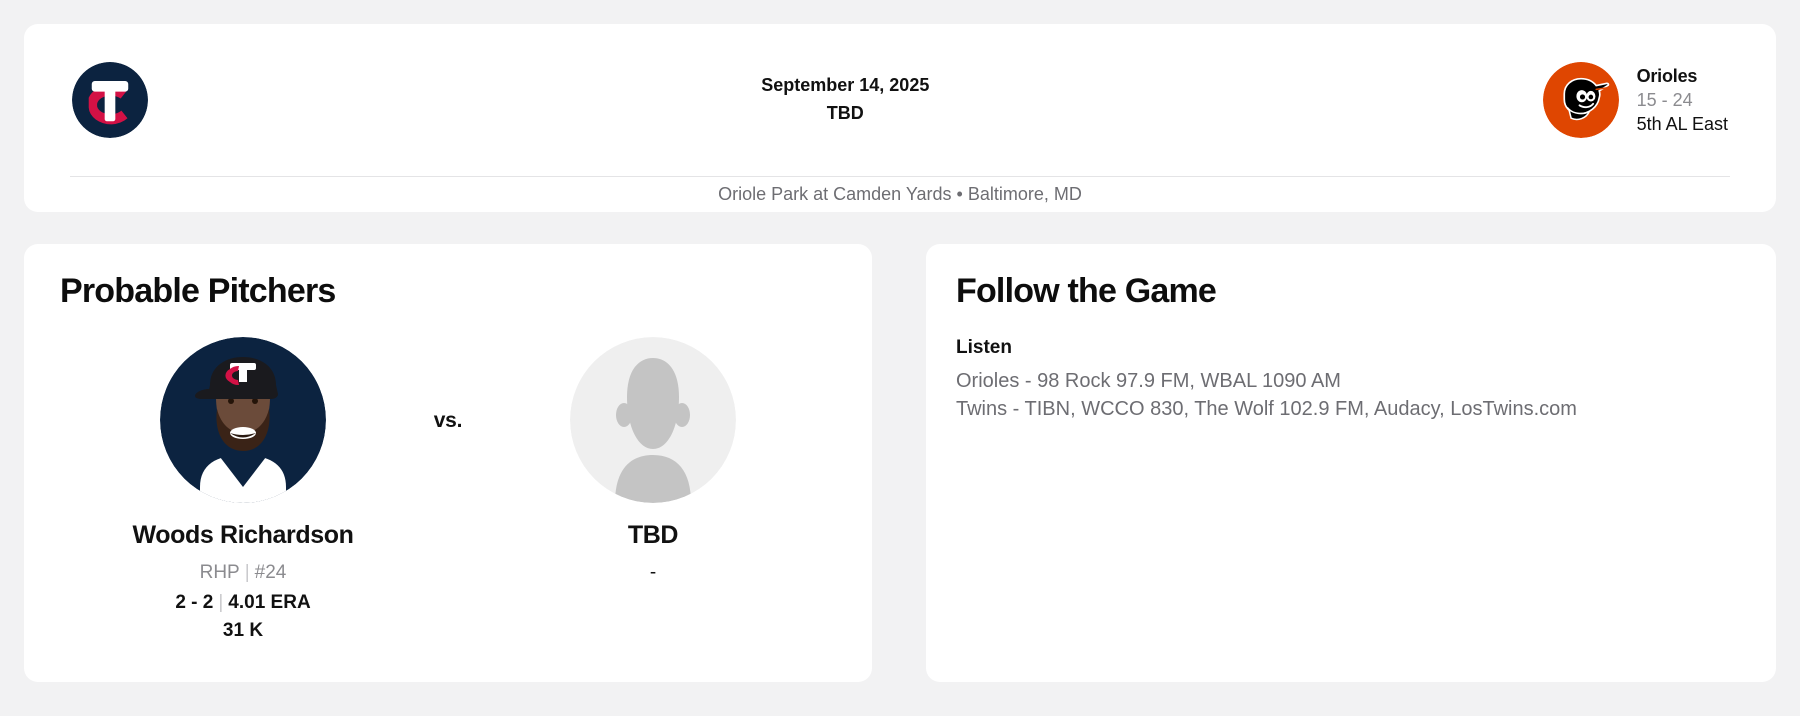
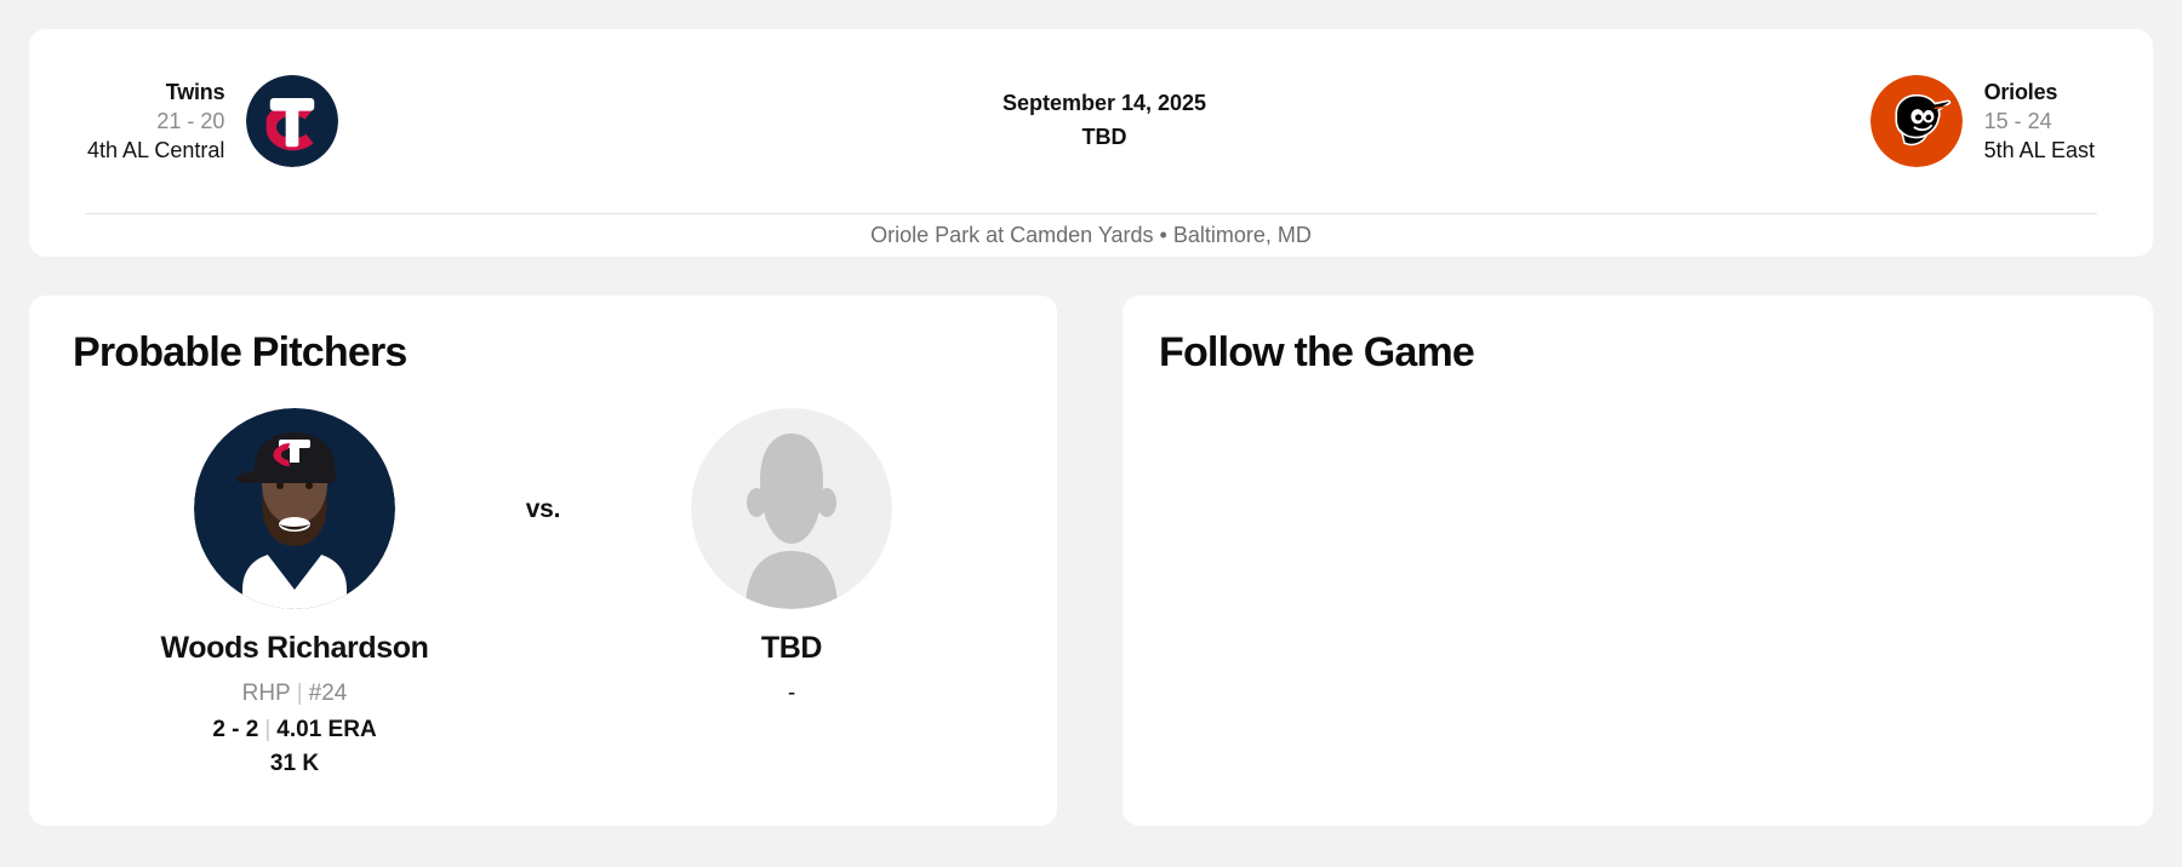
+ Twins
+ 21 - 20
+ 4th AL Central
  September 14, 2025
  TBD
  Orioles
  15 - 24
  5th AL East
  Oriole Park at Camden Yards • Baltimore, MD
  Probable Pitchers
  Woods Richardson
  RHP | #24
  2 - 2 | 4.01 ERA
  31 K
  vs.
  TBD
  -
  Follow the Game
- Listen
- Orioles - 98 Rock 97.9 FM, WBAL 1090 AM
- Twins - TIBN, WCCO 830, The Wolf 102.9 FM, Audacy, LosTwins.com
